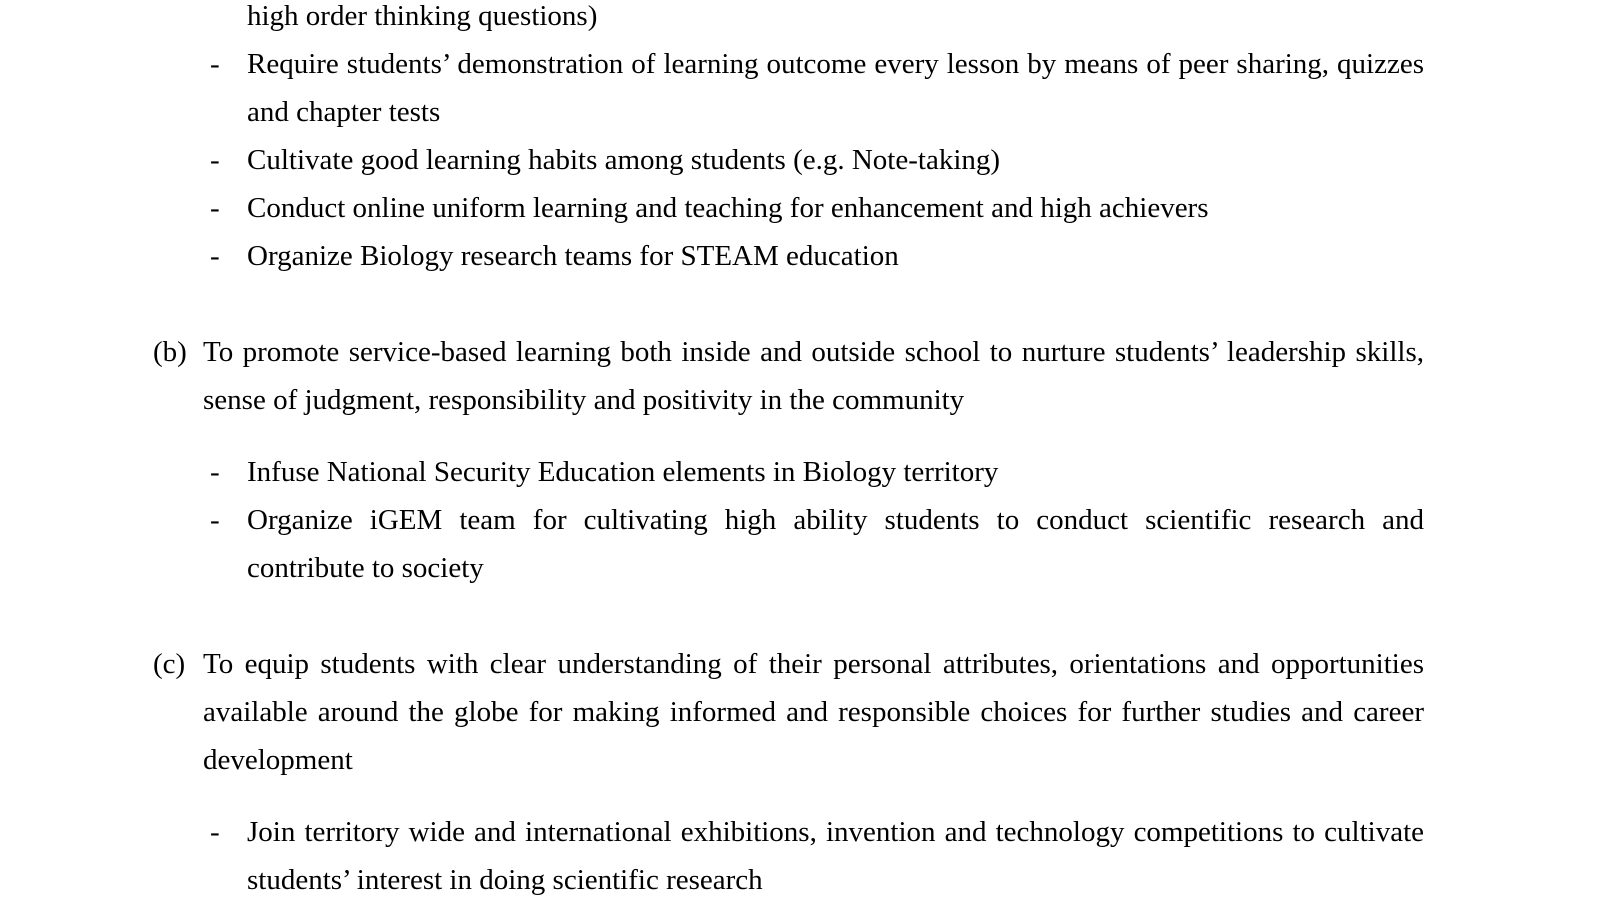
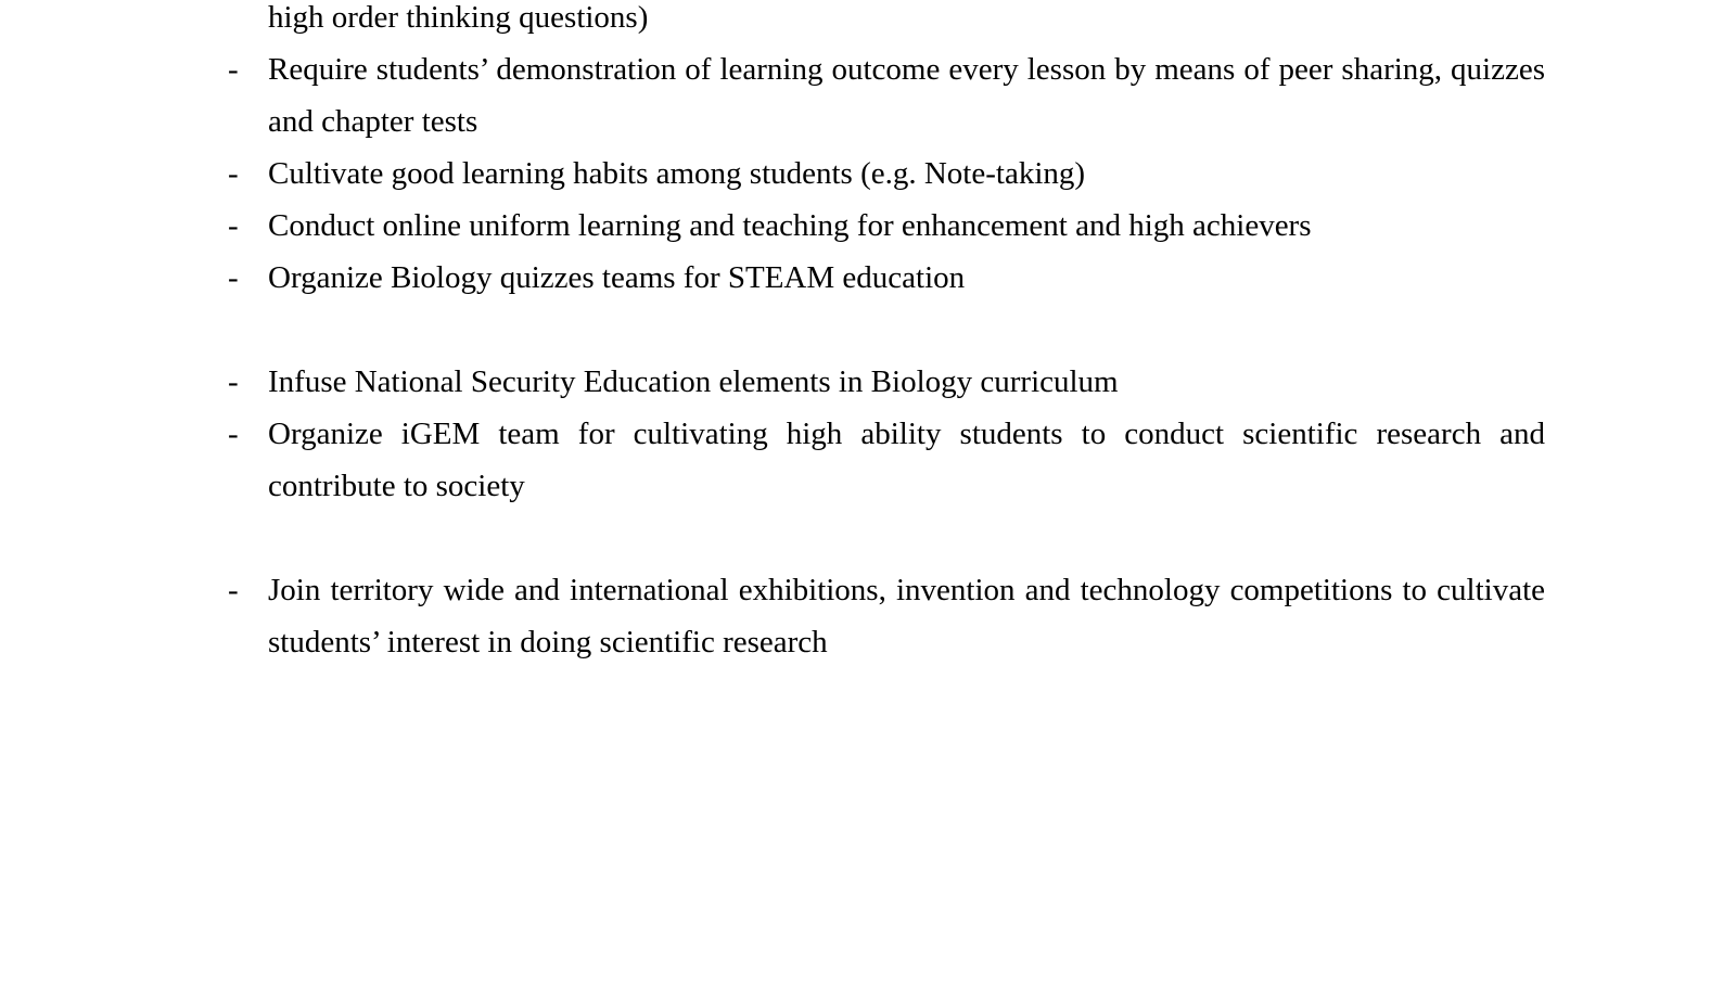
  high order thinking questions)
  -
  Require students’ demonstration of learning outcome every lesson by means of peer sharing, quizzes and chapter tests
  -
  Cultivate good learning habits among students (e.g. Note-taking)
  -
  Conduct online uniform learning and teaching for enhancement and high achievers
  -
- Organize Biology research teams for STEAM education
+ Organize Biology quizzes teams for STEAM education
- (b)
- To promote service-based learning both inside and outside school to nurture students’ leadership skills, sense of judgment, responsibility and positivity in the community
  -
- Infuse National Security Education elements in Biology territory
+ Infuse National Security Education elements in Biology curriculum
  -
  Organize iGEM team for cultivating high ability students to conduct scientific research and contribute to society
- (c)
- To equip students with clear understanding of their personal attributes, orientations and opportunities available around the globe for making informed and responsible choices for further studies and career development
  -
  Join territory wide and international exhibitions, invention and technology competitions to cultivate students’ interest in doing scientific research
